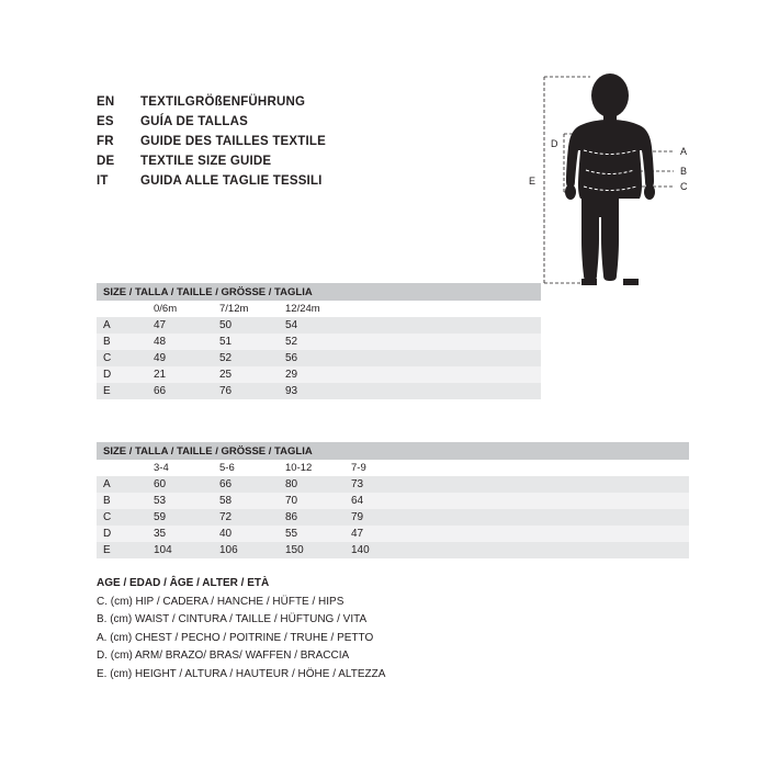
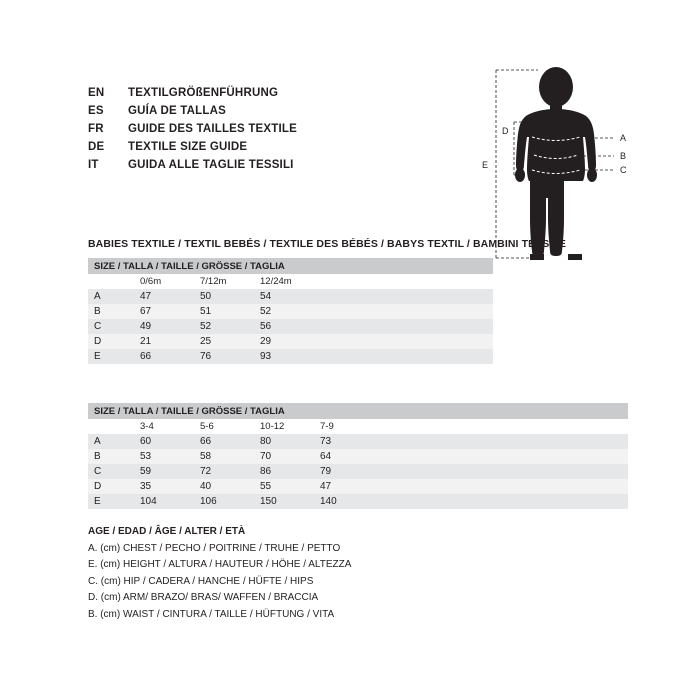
  EN
  TEXTILGRÖßENFÜHRUNG
  ES
  GUÍA DE TALLAS
  FR
  GUIDE DES TAILLES TEXTILE
  DE
  TEXTILE SIZE GUIDE
  IT
  GUIDA ALLE TAGLIE TESSILI
  A
  B
  C
  D
  E
+ BABIES TEXTILE / TEXTIL BEBÉS / TEXTILE DES BÉBÉS / BABYS TEXTIL / BAMBINI TESSILE
  SIZE / TALLA / TAILLE / GRÖSSE / TAGLIA
  	0/6m	7/12m	12/24m
  A	47	50	54
- B	48	51	52
+ B	67	51	52
  C	49	52	56
  D	21	25	29
  E	66	76	93
  SIZE / TALLA / TAILLE / GRÖSSE / TAGLIA
  	3-4	5-6	10-12	7-9
  A	60	66	80	73
  B	53	58	70	64
  C	59	72	86	79
  D	35	40	55	47
  E	104	106	150	140
  AGE / EDAD / ÂGE / ALTER / ETÀ
- C. (cm) HIP / CADERA / HANCHE / HÜFTE / HIPS
+ A. (cm) CHEST / PECHO / POITRINE / TRUHE / PETTO
- B. (cm) WAIST / CINTURA / TAILLE / HÜFTUNG / VITA
+ E. (cm) HEIGHT / ALTURA / HAUTEUR / HÖHE / ALTEZZA
- A. (cm) CHEST / PECHO / POITRINE / TRUHE / PETTO
+ C. (cm) HIP / CADERA / HANCHE / HÜFTE / HIPS
  D. (cm) ARM/ BRAZO/ BRAS/ WAFFEN / BRACCIA
- E. (cm) HEIGHT / ALTURA / HAUTEUR / HÖHE / ALTEZZA
+ B. (cm) WAIST / CINTURA / TAILLE / HÜFTUNG / VITA
